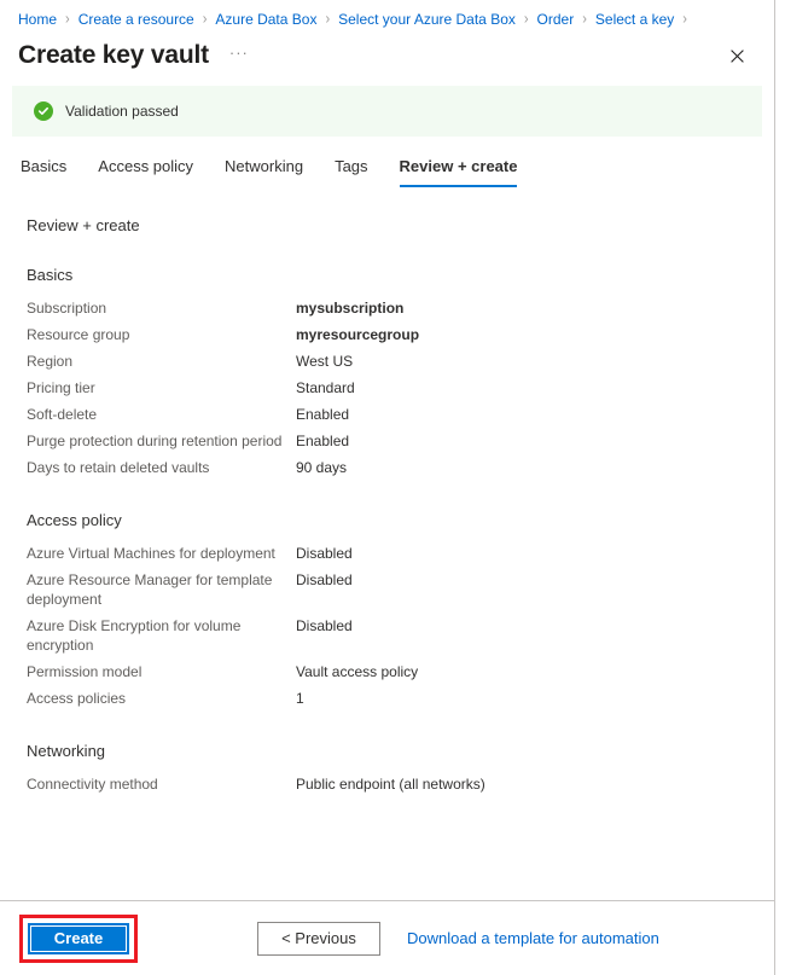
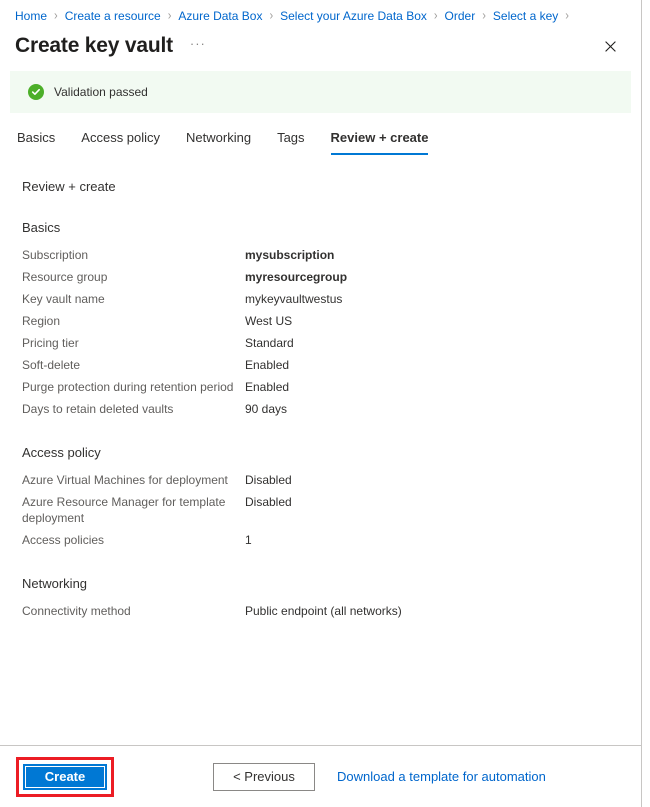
  Home
  ›
  Create a resource
  ›
  Azure Data Box
  ›
  Select your Azure Data Box
  ›
  Order
  ›
  Select a key
  ›
  Create key vault
  ···
  Validation passed
  Basics
  Access policy
  Networking
  Tags
  Review + create
  Review + create
  Basics
  Subscription	mysubscription
  Resource group	myresourcegroup
+ Key vault name	mykeyvaultwestus
  Region	West US
  Pricing tier	Standard
  Soft-delete	Enabled
  Purge protection during retention period	Enabled
  Days to retain deleted vaults	90 days
  Access policy
  Azure Virtual Machines for deployment	Disabled
  Azure Resource Manager for template deployment	Disabled
- Azure Disk Encryption for volume encryption	Disabled
- Permission model	Vault access policy
  Access policies	1
  Networking
  Connectivity method	Public endpoint (all networks)
  Create
  < Previous
  Download a template for automation
